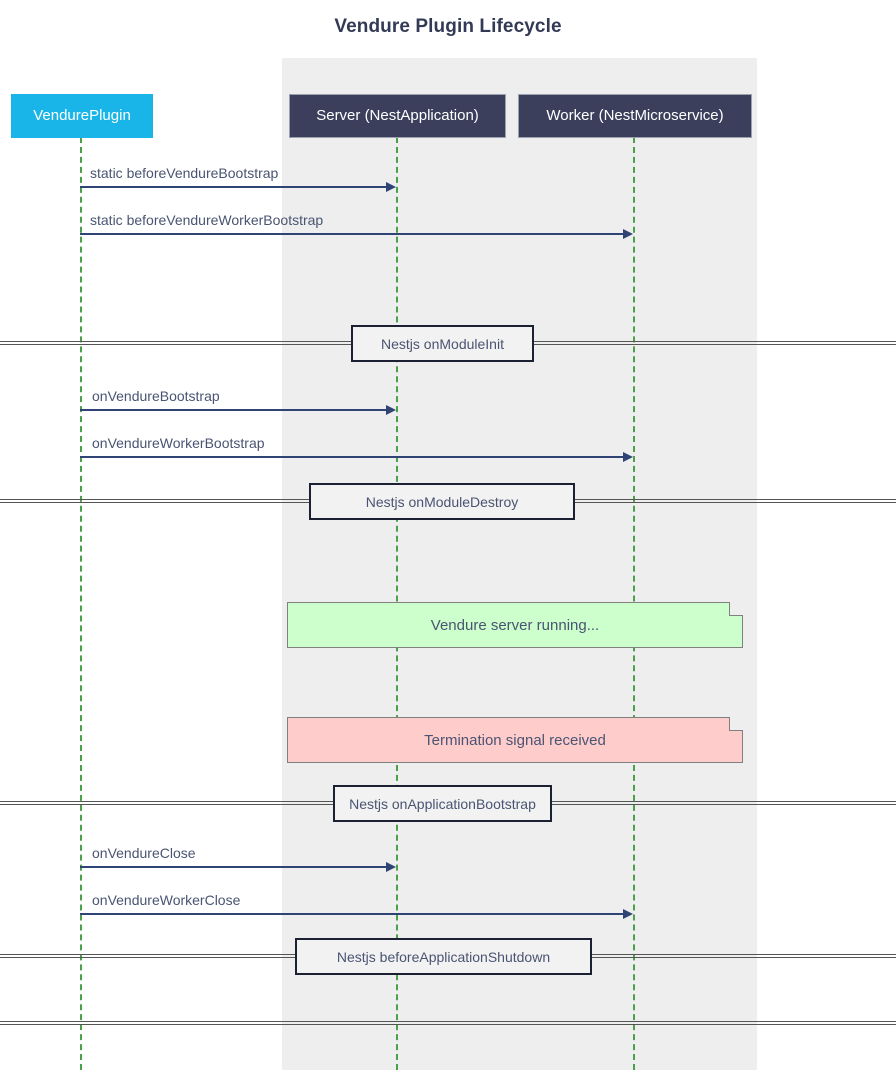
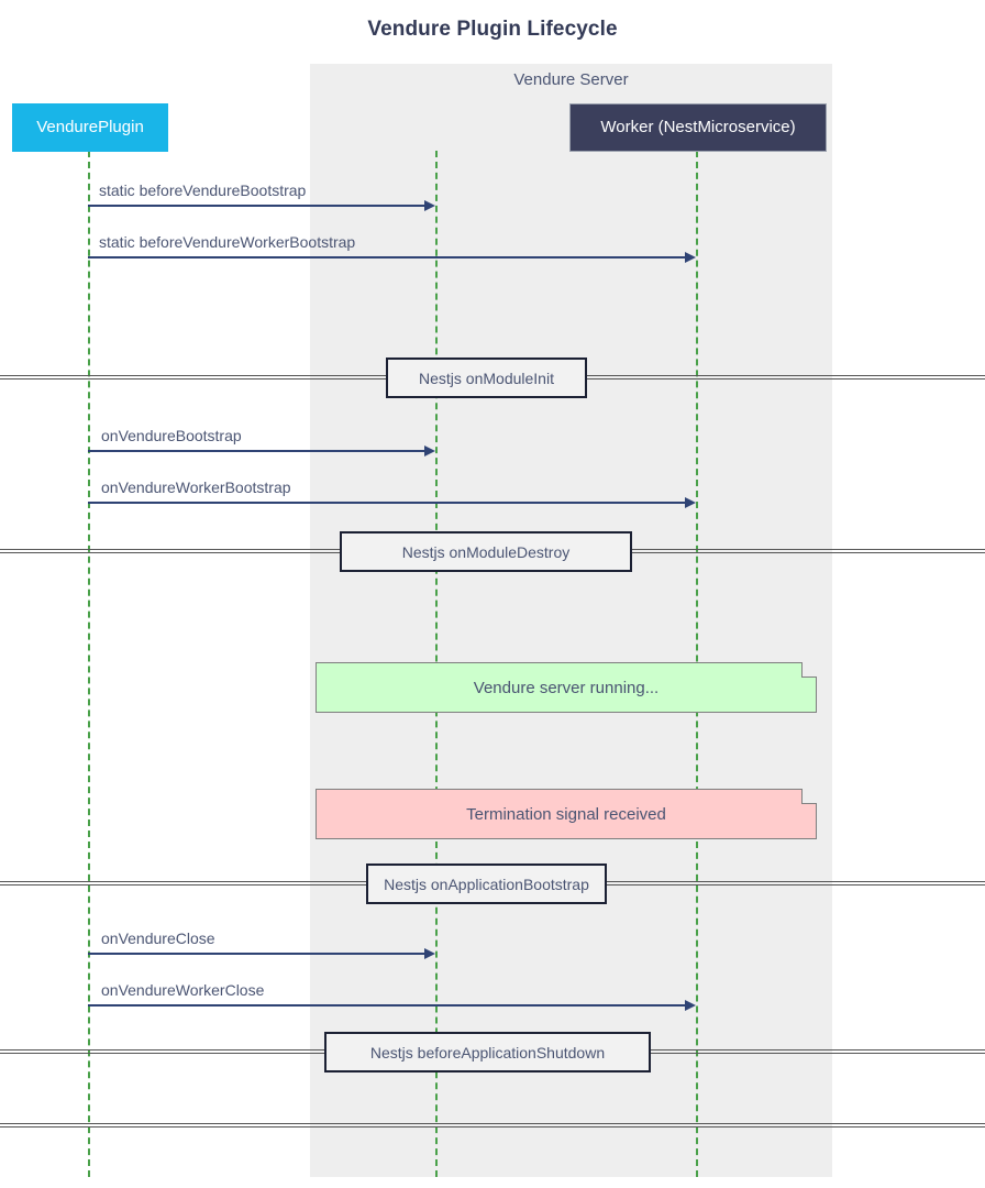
  Vendure Plugin Lifecycle
+ Vendure Server
  VendurePlugin
- Server (NestApplication)
  Worker (NestMicroservice)
  static beforeVendureBootstrap
  static beforeVendureWorkerBootstrap
  Nestjs onModuleInit
  onVendureBootstrap
  onVendureWorkerBootstrap
  Nestjs onModuleDestroy
  Vendure server running...
  Termination signal received
  Nestjs onApplicationBootstrap
  onVendureClose
  onVendureWorkerClose
  Nestjs beforeApplicationShutdown
